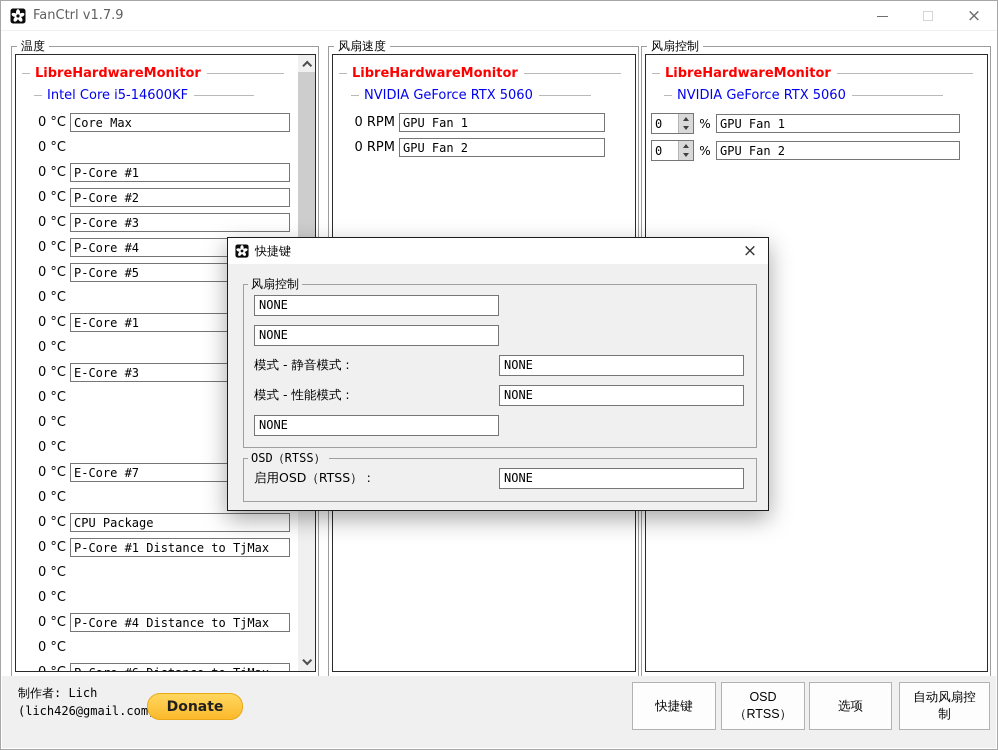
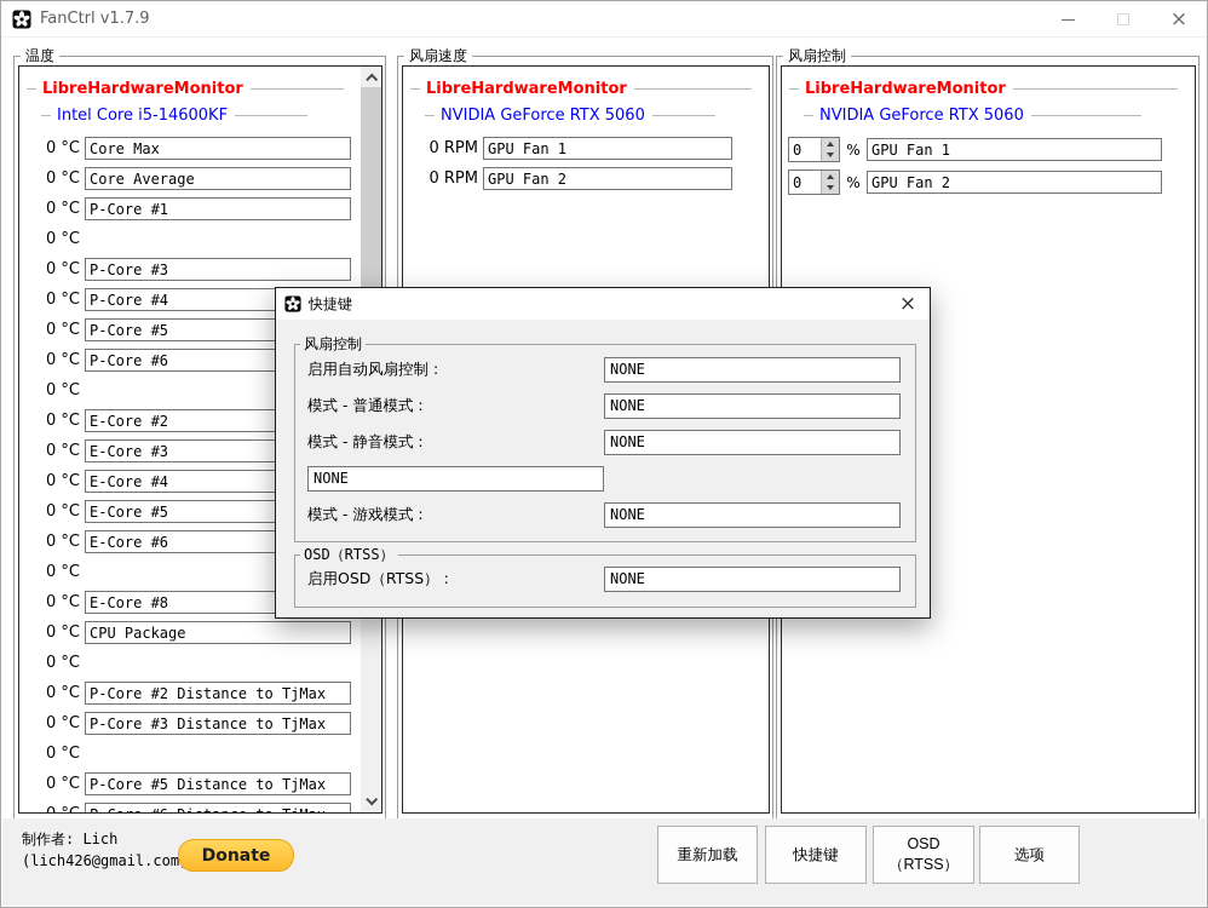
  FanCtrl v1.7.9
  ×
  温度
  LibreHardwareMonitor
  Intel Core i5-14600KF
  0 °C
  Core Max
  0 °C
+ Core Average
  0 °C
  P-Core #1
  0 °C
- P-Core #2
  0 °C
  P-Core #3
  0 °C
  P-Core #4
  0 °C
  P-Core #5
  0 °C
+ P-Core #6
  0 °C
- E-Core #1
  0 °C
+ E-Core #2
  0 °C
  E-Core #3
  0 °C
+ E-Core #4
  0 °C
+ E-Core #5
  0 °C
+ E-Core #6
  0 °C
- E-Core #7
  0 °C
+ E-Core #8
  0 °C
  CPU Package
  0 °C
- P-Core #1 Distance to TjMax
  0 °C
+ P-Core #2 Distance to TjMax
  0 °C
+ P-Core #3 Distance to TjMax
  0 °C
- P-Core #4 Distance to TjMax
  0 °C
+ P-Core #5 Distance to TjMax
  风扇速度
  LibreHardwareMonitor
  NVIDIA GeForce RTX 5060
  0 RPM
  GPU Fan 1
  0 RPM
  GPU Fan 2
  风扇控制
  LibreHardwareMonitor
  NVIDIA GeForce RTX 5060
  0
  %
  GPU Fan 1
  0
  %
  GPU Fan 2
  快捷键
  ×
  风扇控制
+ 启用自动风扇控制 :
  NONE
+ 模式 - 普通模式 :
  NONE
  模式 - 静音模式 :
  NONE
- 模式 - 性能模式 :
  NONE
+ 模式 - 游戏模式 :
  NONE
  OSD（RTSS）
  启用OSD（RTSS） :
  NONE
  制作者: Lich
  (lich426@gmail.com
  Donate
+ 重新加载
  快捷键
  OSD（RTSS）
  选项
- 自动风扇控制
